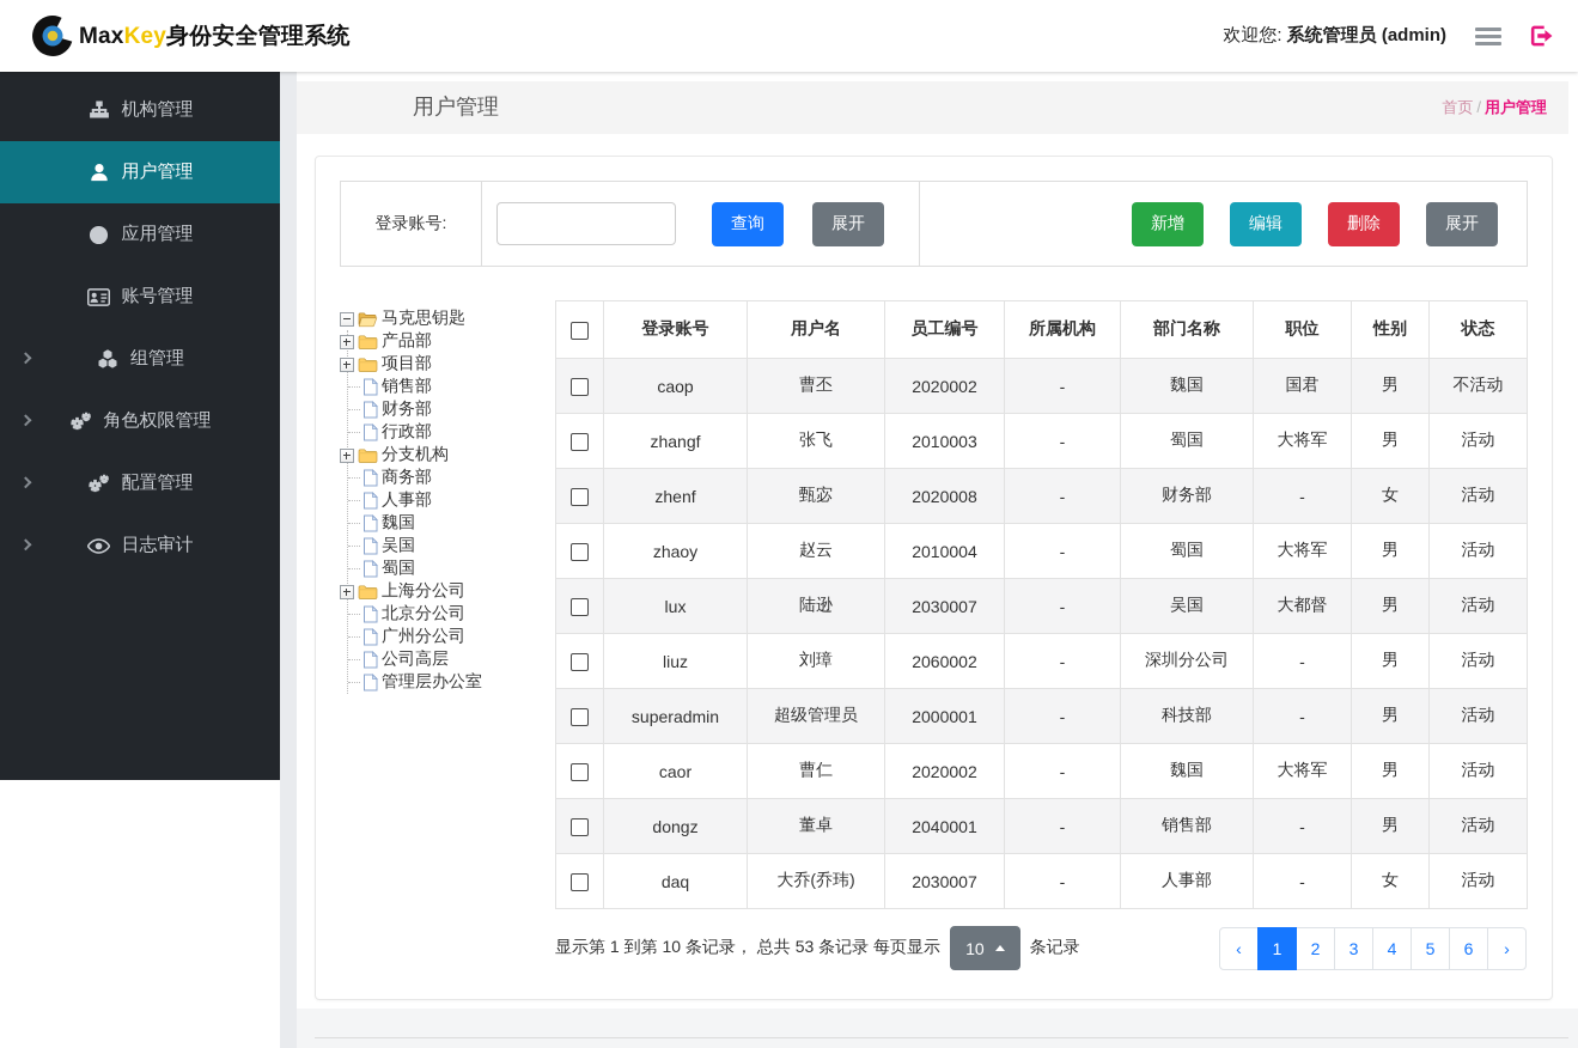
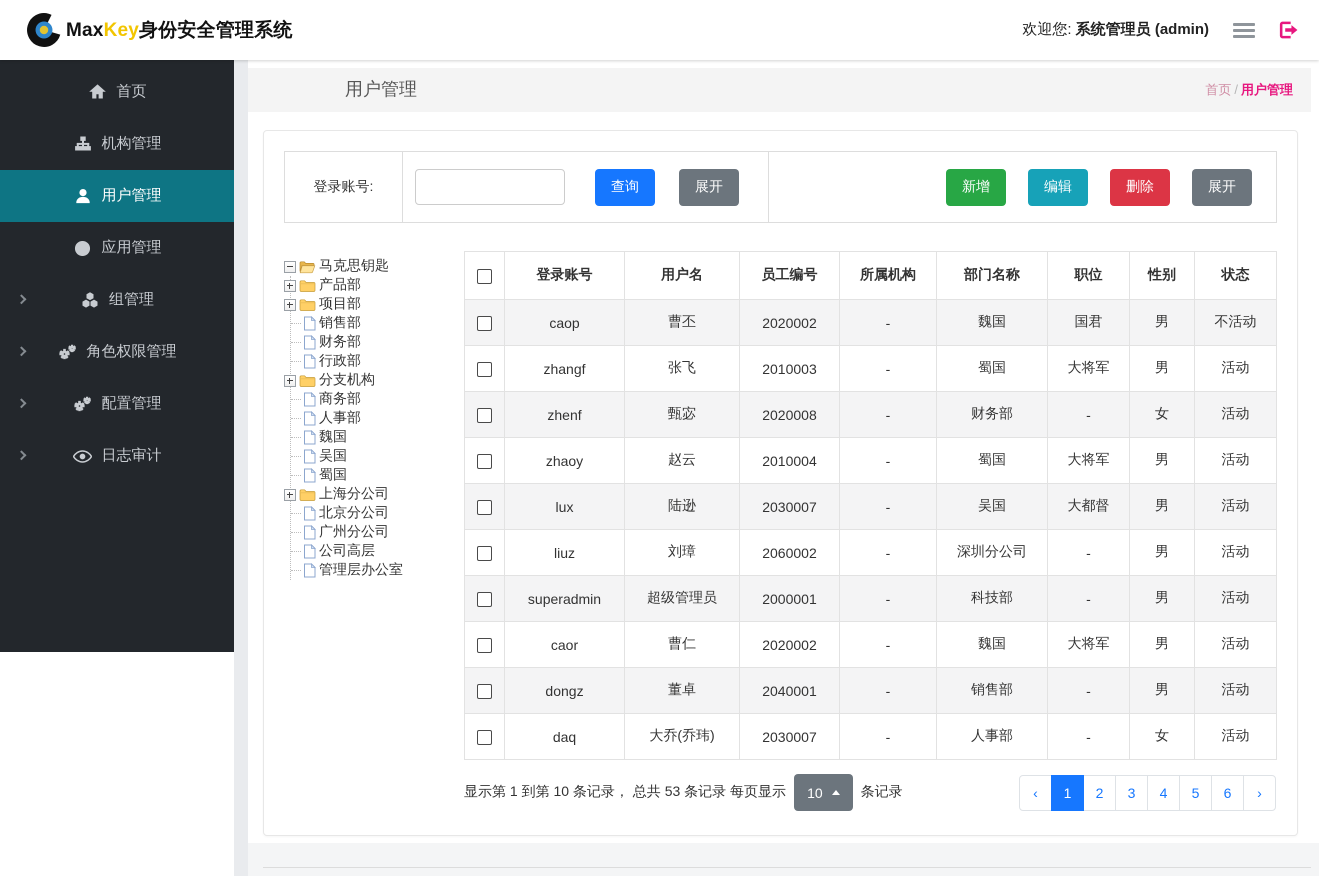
  MaxKey身份安全管理系统
  欢迎您: 系统管理员 (admin)
+ 首页
  机构管理
  用户管理
  应用管理
- 账号管理
  组管理
  角色权限管理
  配置管理
  日志审计
  用户管理
  首页 / 用户管理
  登录账号:
  查询
  展开
  新增
  编辑
  删除
  展开
  马克思钥匙
  产品部
  项目部
  销售部
  财务部
  行政部
  分支机构
  商务部
  人事部
  魏国
  吴国
  蜀国
  上海分公司
  北京分公司
  广州分公司
  公司高层
  管理层办公室
  	登录账号	用户名	员工编号	所属机构	部门名称	职位	性别	状态
  	caop	曹丕	2020002	-	魏国	国君	男	不活动
  	zhangf	张飞	2010003	-	蜀国	大将军	男	活动
  	zhenf	甄宓	2020008	-	财务部	-	女	活动
  	zhaoy	赵云	2010004	-	蜀国	大将军	男	活动
  	lux	陆逊	2030007	-	吴国	大都督	男	活动
  	liuz	刘璋	2060002	-	深圳分公司	-	男	活动
  	superadmin	超级管理员	2000001	-	科技部	-	男	活动
  	caor	曹仁	2020002	-	魏国	大将军	男	活动
  	dongz	董卓	2040001	-	销售部	-	男	活动
  	daq	大乔(乔玮)	2030007	-	人事部	-	女	活动
  显示第 1 到第 10 条记录， 总共 53 条记录 每页显示
  10
  条记录
  ‹
  1
  2
  3
  4
  5
  6
  ›
